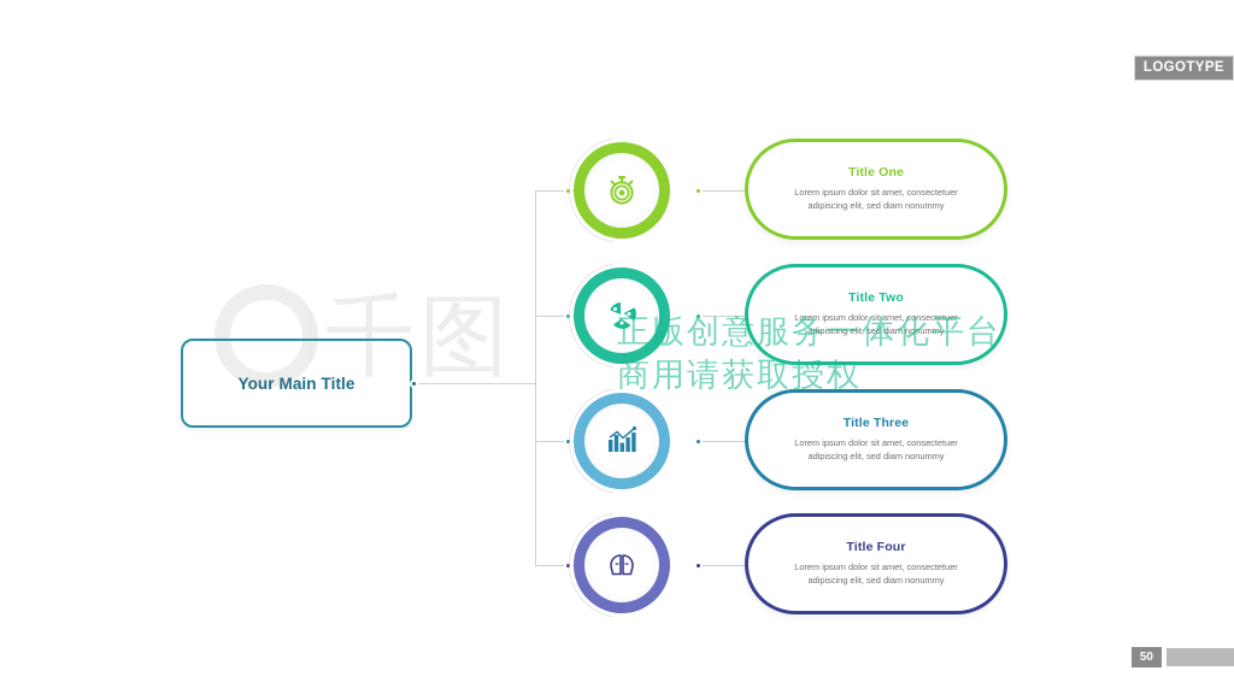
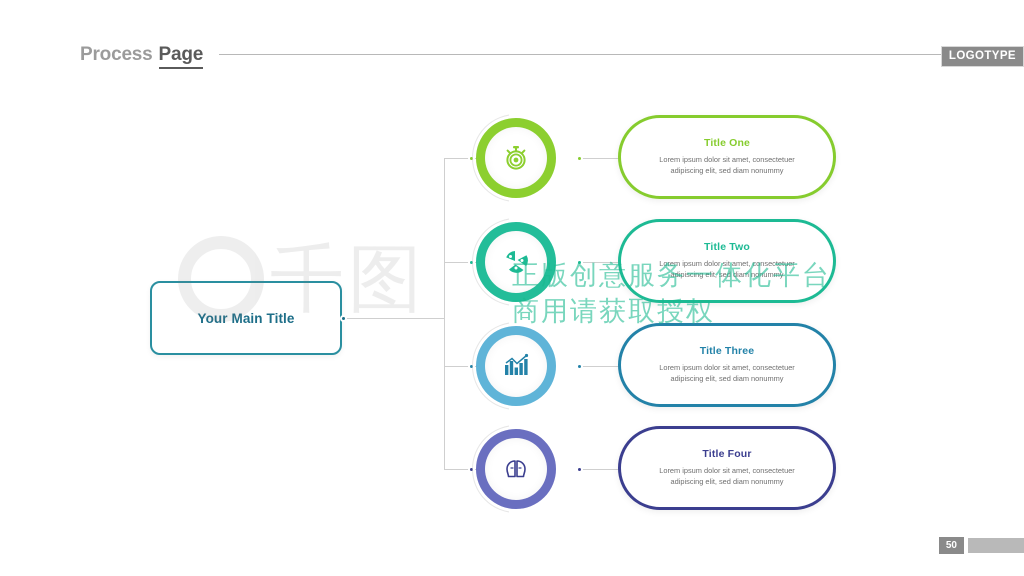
+ Process
+ Page
  LOGOTYPE
  Your Main Title
  Title One
  Lorem ipsum dolor sit amet, consectetuer adipiscing elit, sed diam nonummy
  Title Two
  Lorem ipsum dolor sit amet, consectetuer adipiscing elit, sed diam nonummy
  Title Three
  Lorem ipsum dolor sit amet, consectetuer adipiscing elit, sed diam nonummy
  Title Four
  Lorem ipsum dolor sit amet, consectetuer adipiscing elit, sed diam nonummy
  千图
  正版创意服务一体化平台
  商用请获取授权
  50
